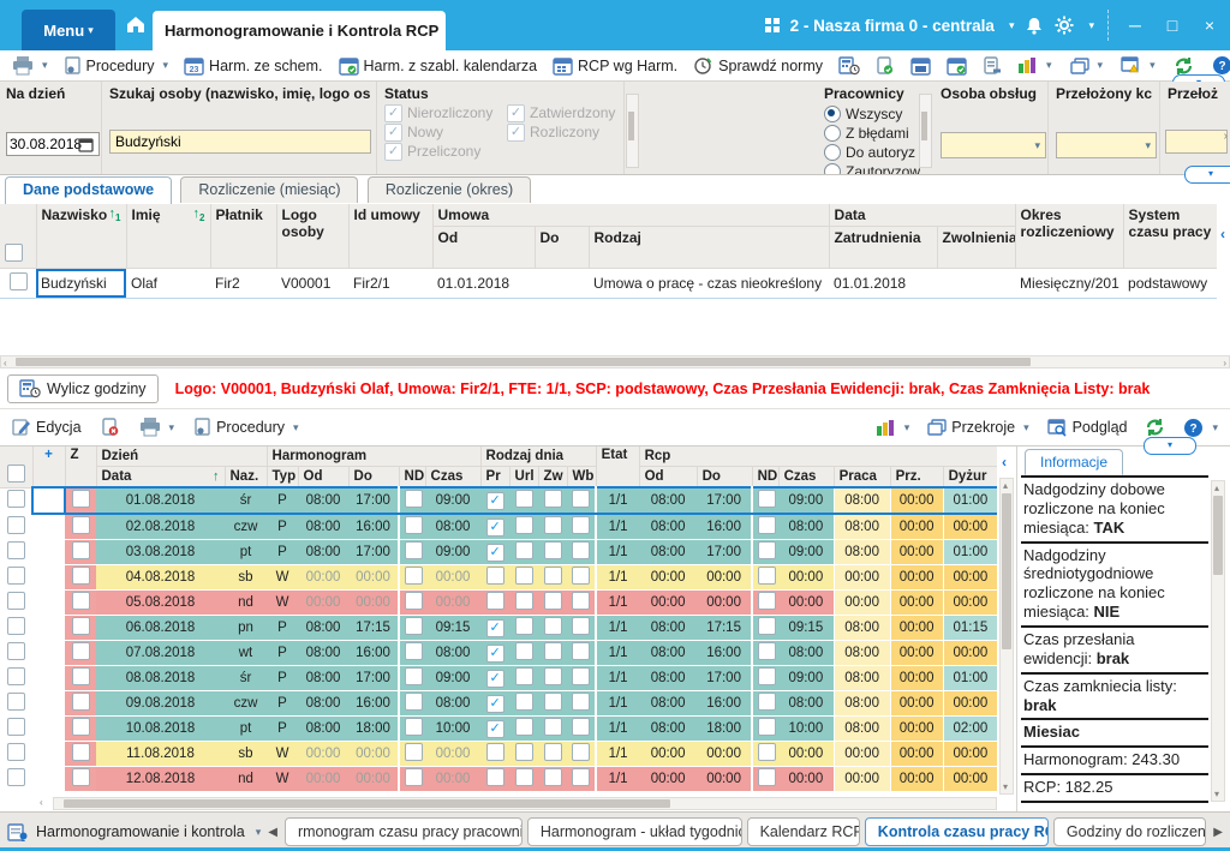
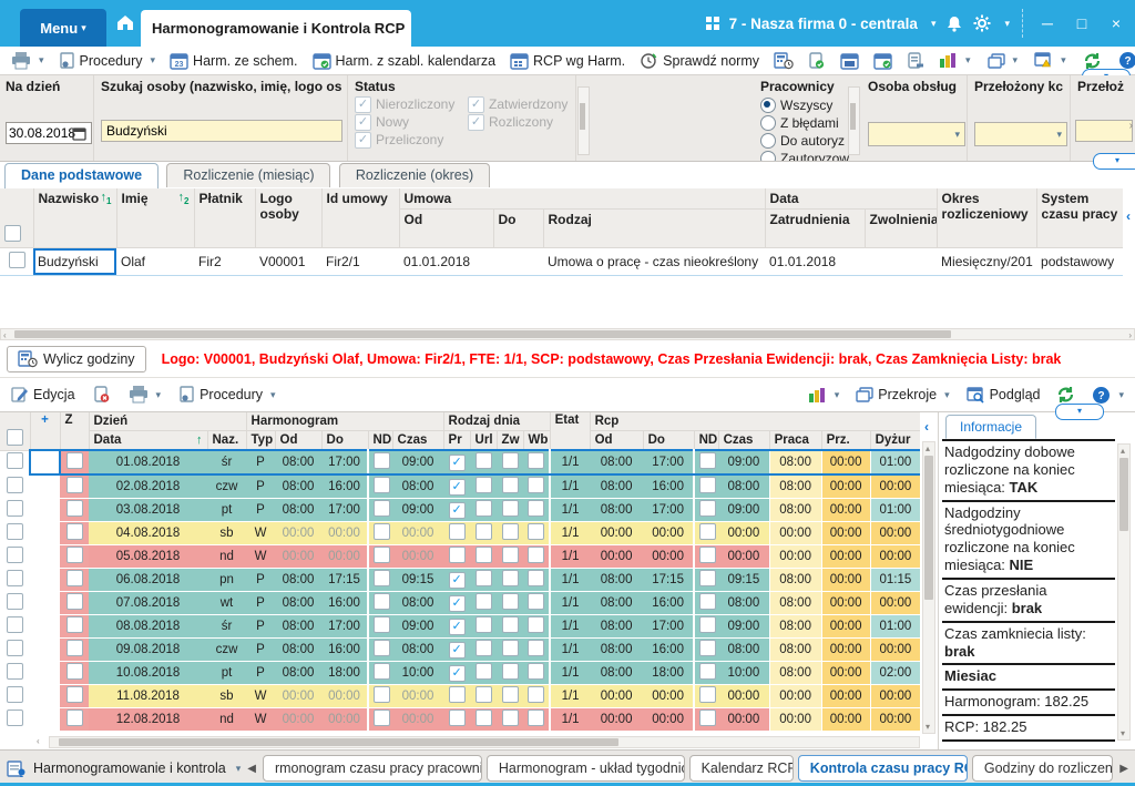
  Menu
  ▾
  Harmonogramowanie i Kontrola RCP
- 2 - Nasza firma 0 - centrala
+ 7 - Nasza firma 0 - centrala
  ▾
  ▾
  ─
  □
  ×
  ▾
  Procedury
  ▾
  Harm. ze schem.
  Harm. z szabl. kalendarza
  RCP wg Harm.
  Sprawdź normy
  ▾
  ▾
  ▾
  ?
  Na dzień
  30.08.2018
  Szukaj osoby (nazwisko, imię, logo os
  Budzyński
  Status
  ✓
  Nierozliczony
  ✓
  Nowy
  ✓
  Przeliczony
  ✓
  Zatwierdzony
  ✓
  Rozliczony
  Pracownicy
  Wszyscy
  Z błędami
  Do autoryz
  Zautoryzow
  Osoba obsług
  ▾
  Przełożony kc
  ▾
  Przełoż
  ›
  ▾
  Dane podstawowe Rozliczenie (miesiąc) Rozliczenie (okres)
  	Nazwisko↑1	Imię ↑2	Płatnik	Logo osoby	Id umowy	Umowa	Data	Okres rozliczeniowy	System czasu pracy
  Od	Do	Rodzaj	Zatrudnienia	Zwolnienia
  	Budzyński	Olaf	Fir2	V00001	Fir2/1	01.01.2018		Umowa o pracę - czas nieokreślony	01.01.2018		Miesięczny/201	podstawowy
  ‹
  ‹
  ›
  Wylicz godziny
  Logo: V00001, Budzyński Olaf, Umowa: Fir2/1, FTE: 1/1, SCP: podstawowy, Czas Przesłania Ewidencji: brak, Czas Zamknięcia Listy: brak
  Edycja
  ▾
  Procedury
  ▾
  ▾
  Przekroje
  ▾
  Podgląd
  ?
  ▾
  ▾
  	+	Z	Dzień	Harmonogram	Rodzaj dnia	Etat	Rcp
  Data ↑	Naz.	Typ	Od	Do	ND	Czas	Pr	Url	Zw	Wb	Od	Do	ND	Czas	Praca	Prz.	Dyżur
  			01.08.2018	śr	P	08:00	17:00		09:00	✓				1/1	08:00	17:00		09:00	08:00	00:00	01:00
  			02.08.2018	czw	P	08:00	16:00		08:00	✓				1/1	08:00	16:00		08:00	08:00	00:00	00:00
  			03.08.2018	pt	P	08:00	17:00		09:00	✓				1/1	08:00	17:00		09:00	08:00	00:00	01:00
  			04.08.2018	sb	W	00:00	00:00		00:00					1/1	00:00	00:00		00:00	00:00	00:00	00:00
  			05.08.2018	nd	W	00:00	00:00		00:00					1/1	00:00	00:00		00:00	00:00	00:00	00:00
  			06.08.2018	pn	P	08:00	17:15		09:15	✓				1/1	08:00	17:15		09:15	08:00	00:00	01:15
  			07.08.2018	wt	P	08:00	16:00		08:00	✓				1/1	08:00	16:00		08:00	08:00	00:00	00:00
  			08.08.2018	śr	P	08:00	17:00		09:00	✓				1/1	08:00	17:00		09:00	08:00	00:00	01:00
  			09.08.2018	czw	P	08:00	16:00		08:00	✓				1/1	08:00	16:00		08:00	08:00	00:00	00:00
  			10.08.2018	pt	P	08:00	18:00		10:00	✓				1/1	08:00	18:00		10:00	08:00	00:00	02:00
  			11.08.2018	sb	W	00:00	00:00		00:00					1/1	00:00	00:00		00:00	00:00	00:00	00:00
  			12.08.2018	nd	W	00:00	00:00		00:00					1/1	00:00	00:00		00:00	00:00	00:00	00:00
  ‹
  ‹
  ▴
  ▾
  Informacje
  Nadgodziny dobowe rozliczone na koniec miesiąca: TAK
  Nadgodziny średniotygodniowe rozliczone na koniec miesiąca: NIE
  Czas przesłania ewidencji: brak
  Czas zamkniecia listy: brak
  Miesiac
- Harmonogram: 243.30
+ Harmonogram: 182.25
  RCP: 182.25
  ▴
  ▾
  Harmonogramowanie i kontrola
  ▾
  ◀
  rmonogram czasu pracy pracowni
  Harmonogram - układ tygodni
  Kalendarz RCP
  Kontrola czasu pracy R
  Godziny do rozliczen
  ▶
